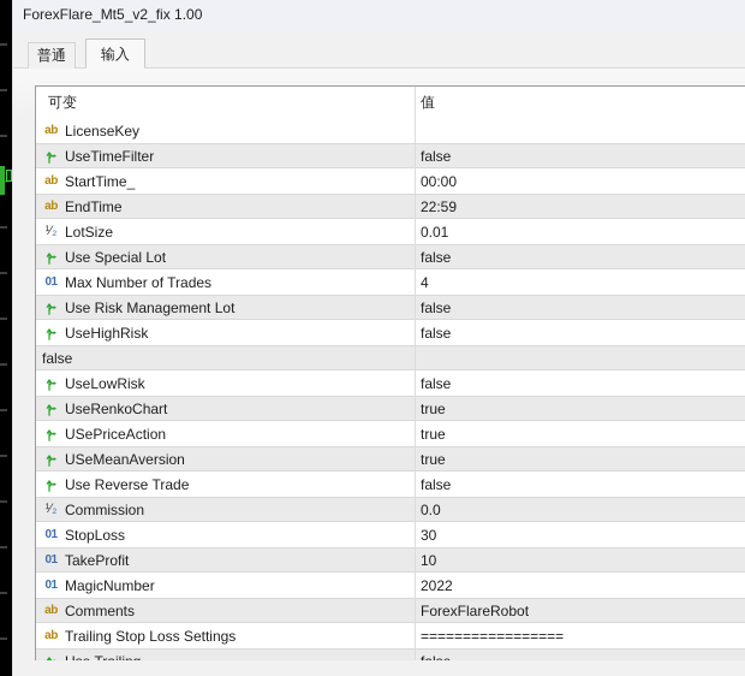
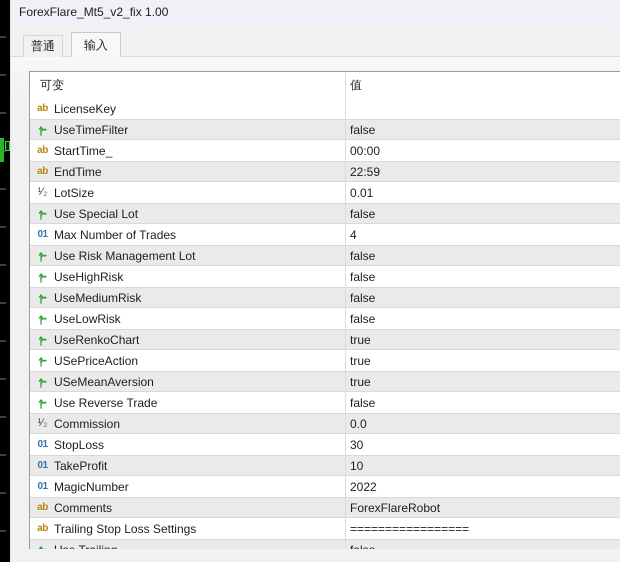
  ForexFlare_Mt5_v2_fix 1.00
  普通
  输入
  可变
  值
  ab
  LicenseKey
  UseTimeFilter
  false
  ab
  StartTime_
  00:00
  ab
  EndTime
  22:59
  ¹⁄
  ₂
  LotSize
  0.01
  Use Special Lot
  false
  01
  Max Number of Trades
  4
  Use Risk Management Lot
  false
  UseHighRisk
  false
+ UseMediumRisk
  false
  UseLowRisk
  false
  UseRenkoChart
  true
  USePriceAction
  true
  USeMeanAversion
  true
  Use Reverse Trade
  false
  ¹⁄
  ₂
  Commission
  0.0
  01
  StopLoss
  30
  01
  TakeProfit
  10
  01
  MagicNumber
  2022
  ab
  Comments
  ForexFlareRobot
  ab
  Trailing Stop Loss Settings
  =================
